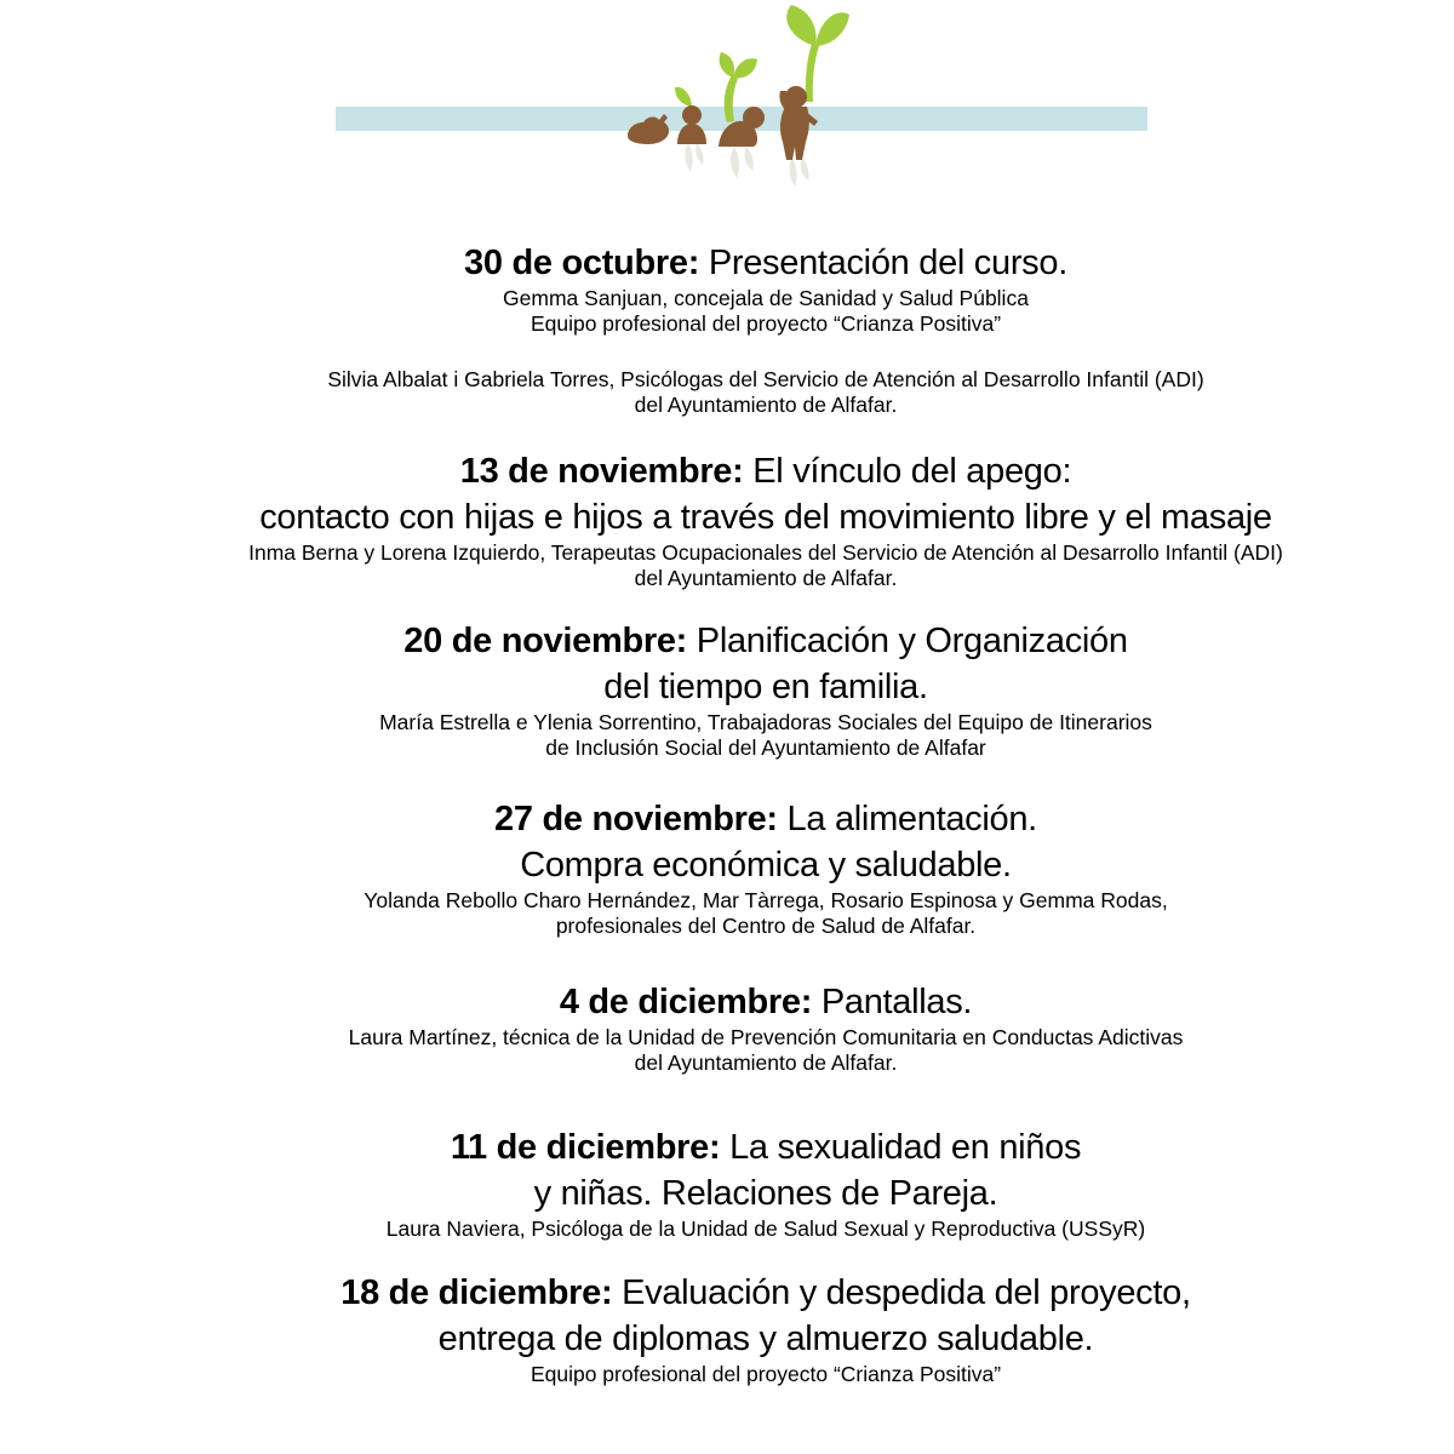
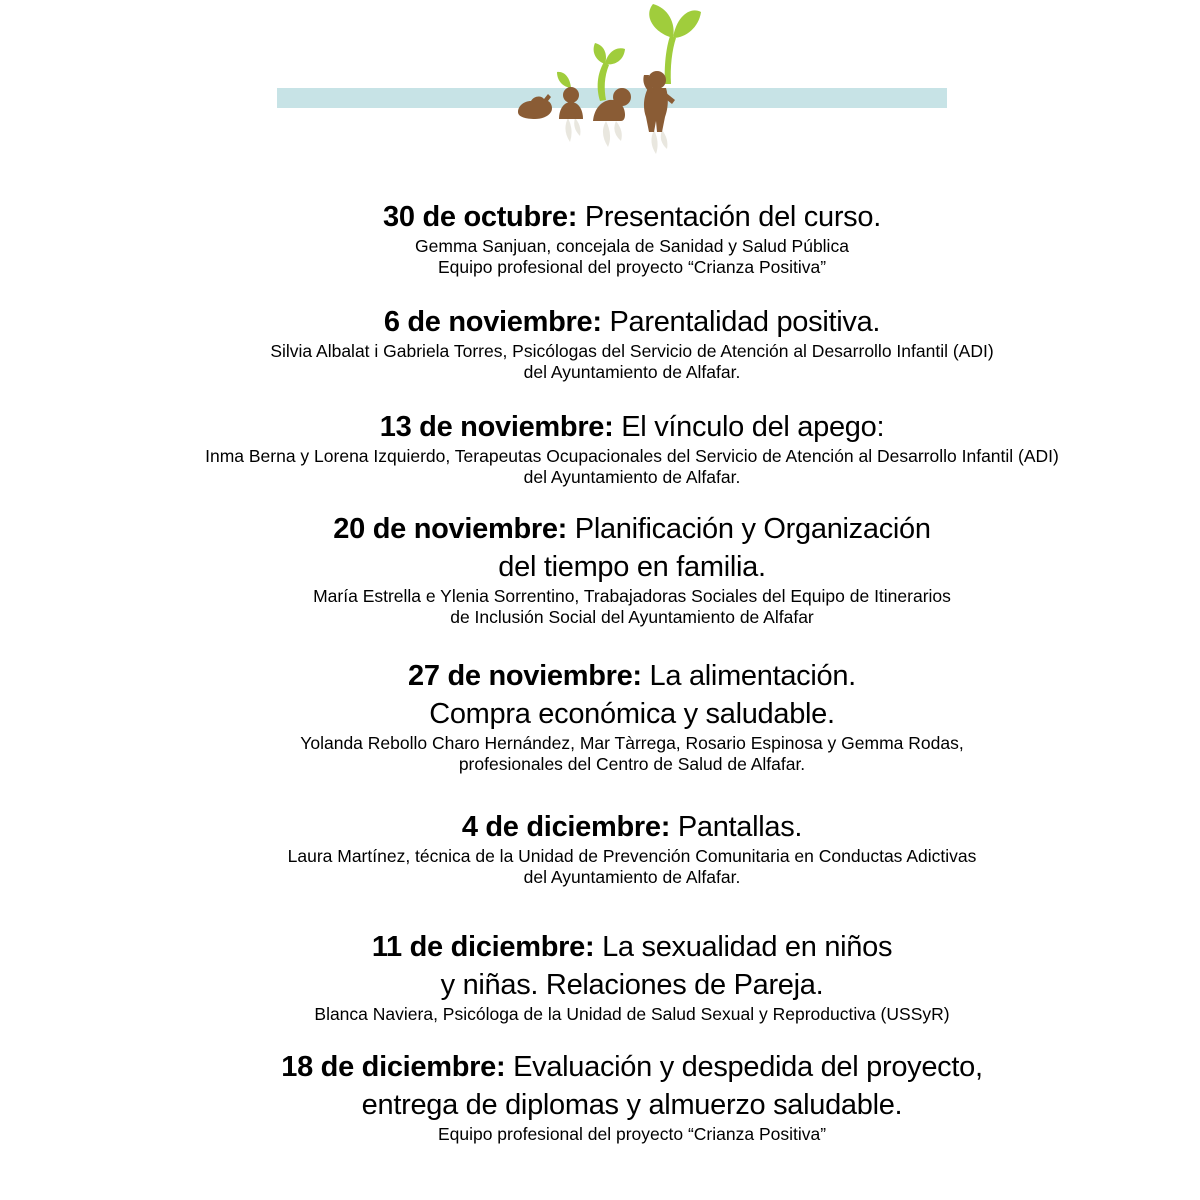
  30 de octubre: Presentación del curso.
  Gemma Sanjuan, concejala de Sanidad y Salud Pública
  Equipo profesional del proyecto “Crianza Positiva”
+ 6 de noviembre: Parentalidad positiva.
  Silvia Albalat i Gabriela Torres, Psicólogas del Servicio de Atención al Desarrollo Infantil (ADI)
  del Ayuntamiento de Alfafar.
  13 de noviembre: El vínculo del apego:
- contacto con hijas e hijos a través del movimiento libre y el masaje
  Inma Berna y Lorena Izquierdo, Terapeutas Ocupacionales del Servicio de Atención al Desarrollo Infantil (ADI)
  del Ayuntamiento de Alfafar.
  20 de noviembre: Planificación y Organización
  del tiempo en familia.
  María Estrella e Ylenia Sorrentino, Trabajadoras Sociales del Equipo de Itinerarios
  de Inclusión Social del Ayuntamiento de Alfafar
  27 de noviembre: La alimentación.
  Compra económica y saludable.
  Yolanda Rebollo Charo Hernández, Mar Tàrrega, Rosario Espinosa y Gemma Rodas,
  profesionales del Centro de Salud de Alfafar.
  4 de diciembre: Pantallas.
  Laura Martínez, técnica de la Unidad de Prevención Comunitaria en Conductas Adictivas
  del Ayuntamiento de Alfafar.
  11 de diciembre: La sexualidad en niños
  y niñas. Relaciones de Pareja.
- Laura Naviera, Psicóloga de la Unidad de Salud Sexual y Reproductiva (USSyR)
+ Blanca Naviera, Psicóloga de la Unidad de Salud Sexual y Reproductiva (USSyR)
  18 de diciembre: Evaluación y despedida del proyecto,
  entrega de diplomas y almuerzo saludable.
  Equipo profesional del proyecto “Crianza Positiva”
